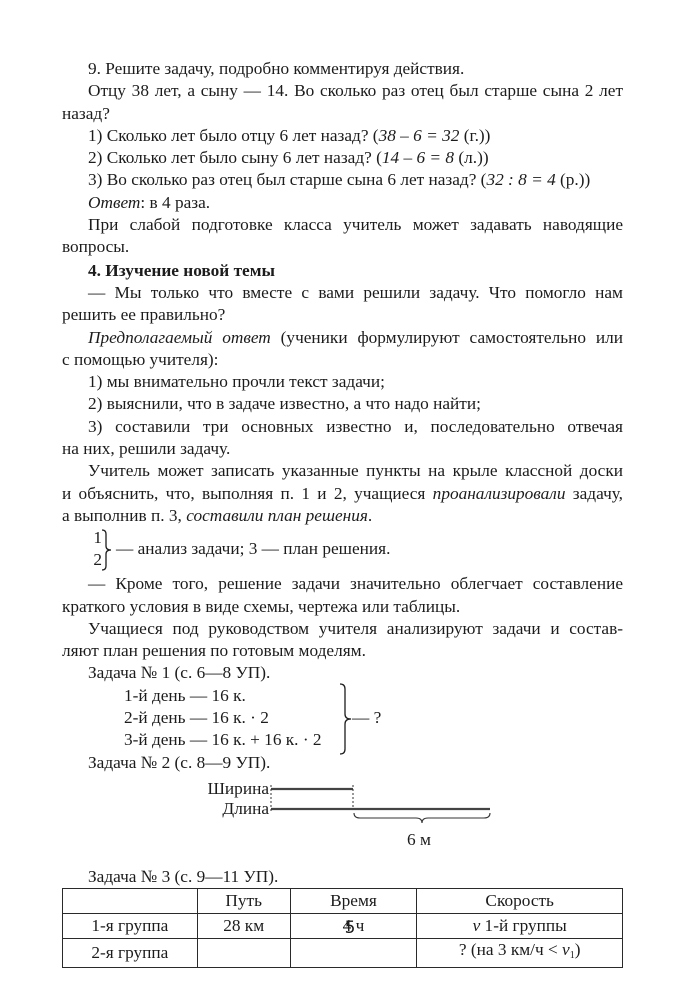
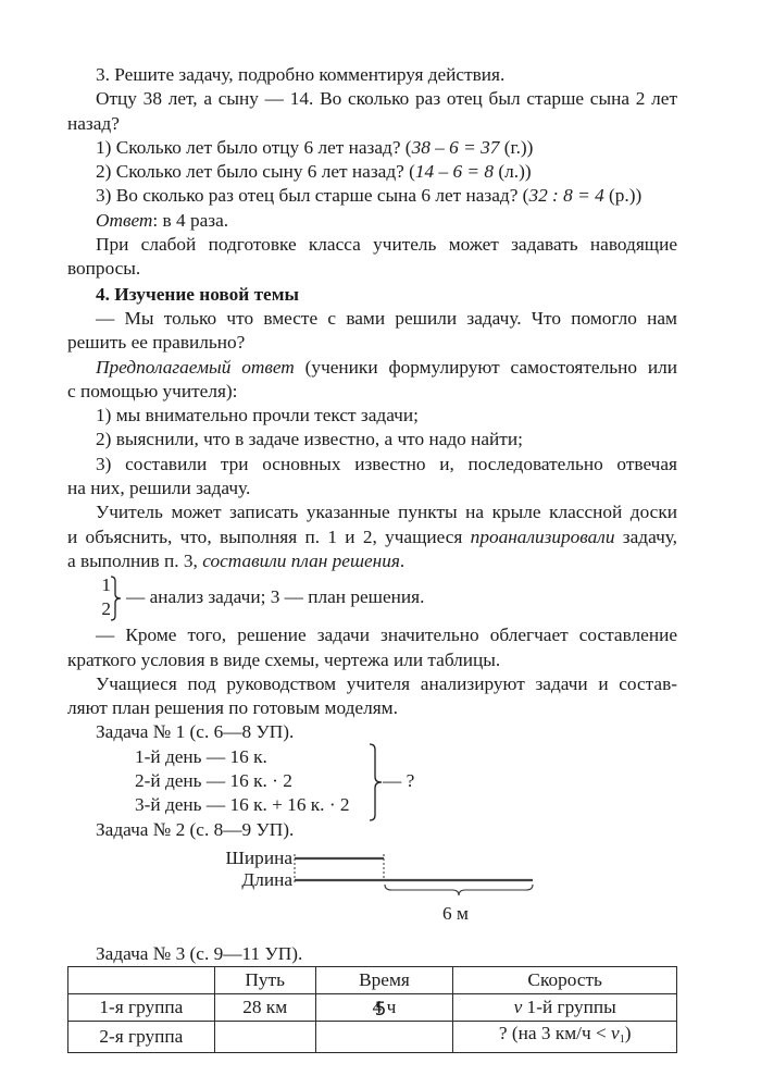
- 9. Решите задачу, подробно комментируя действия.
+ 3. Решите задачу, подробно комментируя действия.
  Отцу 38 лет, а сыну — 14. Во сколько раз отец был старше сына 2 лет
  назад?
- 1) Сколько лет было отцу 6 лет назад? (38 – 6 = 32 (г.))
+ 1) Сколько лет было отцу 6 лет назад? (38 – 6 = 37 (г.))
  2) Сколько лет было сыну 6 лет назад? (14 – 6 = 8 (л.))
  3) Во сколько раз отец был старше сына 6 лет назад? (32 : 8 = 4 (р.))
  Ответ: в 4 раза.
  При слабой подготовке класса учитель может задавать наводящие
  вопросы.
  4. Изучение новой темы
  — Мы только что вместе с вами решили задачу. Что помогло нам
  решить ее правильно?
  Предполагаемый ответ (ученики формулируют самостоятельно или
  с помощью учителя):
  1) мы внимательно прочли текст задачи;
  2) выяснили, что в задаче известно, а что надо найти;
  3) составили три основных известно и, последовательно отвечая
  на них, решили задачу.
  Учитель может записать указанные пункты на крыле классной доски
  и объяснить, что, выполняя п. 1 и 2, учащиеся проанализировали задачу,
  а выполнив п. 3, составили план решения.
  1
  2
  — анализ задачи; 3 — план решения.
  — Кроме того, решение задачи значительно облегчает составление
  краткого условия в виде схемы, чертежа или таблицы.
  Учащиеся под руководством учителя анализируют задачи и состав-
  ляют план решения по готовым моделям.
  Задача № 1 (с. 6—8 УП).
  1-й день — 16 к.
  2-й день — 16 к. · 2
  3-й день — 16 к. + 16 к. · 2
  — ?
  Задача № 2 (с. 8—9 УП).
  Ширина
  Длина
  6 м
  Задача № 3 (с. 9—11 УП).
  	Путь	Время	Скорость
  1-я группа	28 км	4 ч	v 1-й группы
  2-я группа			? (на 3 км/ч < v1)
  5
